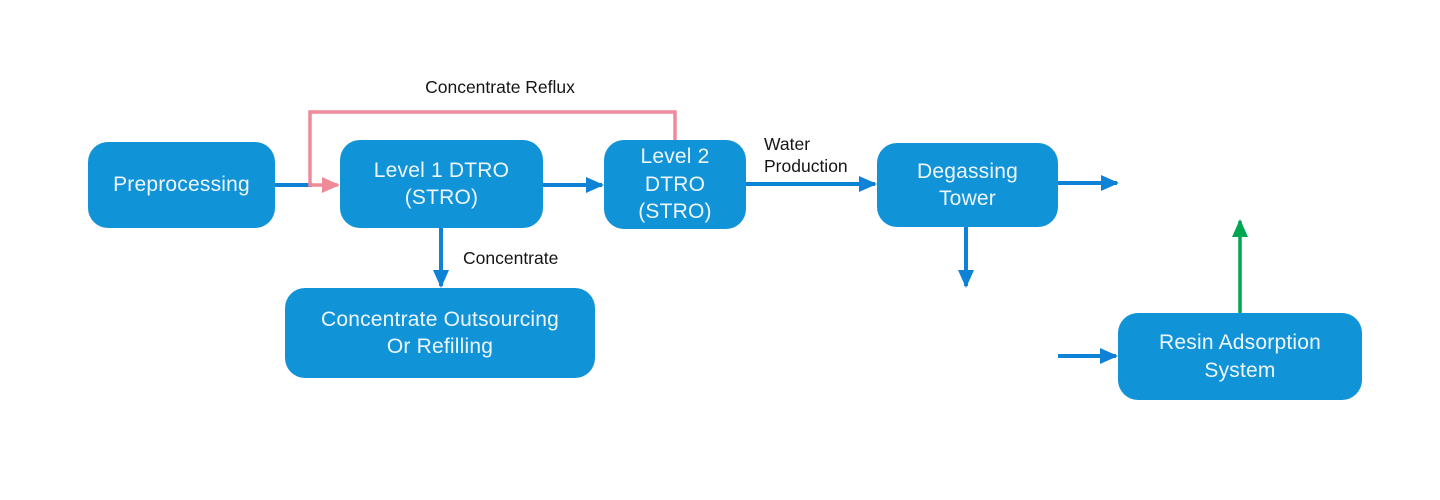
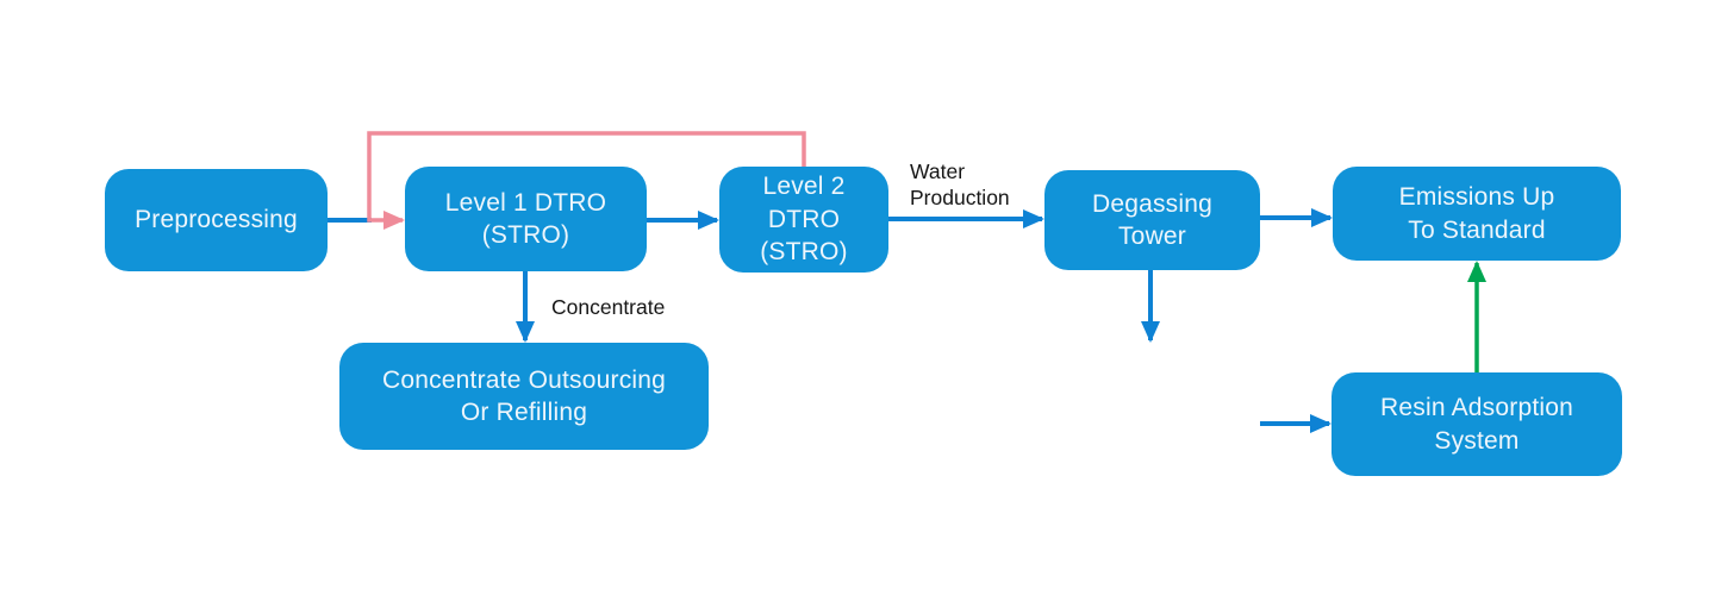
  Preprocessing
  Level 1 DTRO
  (STRO)
  Level 2
  DTRO
  (STRO)
  Degassing
  Tower
+ Emissions Up
+ To Standard
  Concentrate Outsourcing
  Or Refilling
  Resin Adsorption
  System
- Concentrate Reflux
  Water
  Production
  Concentrate
